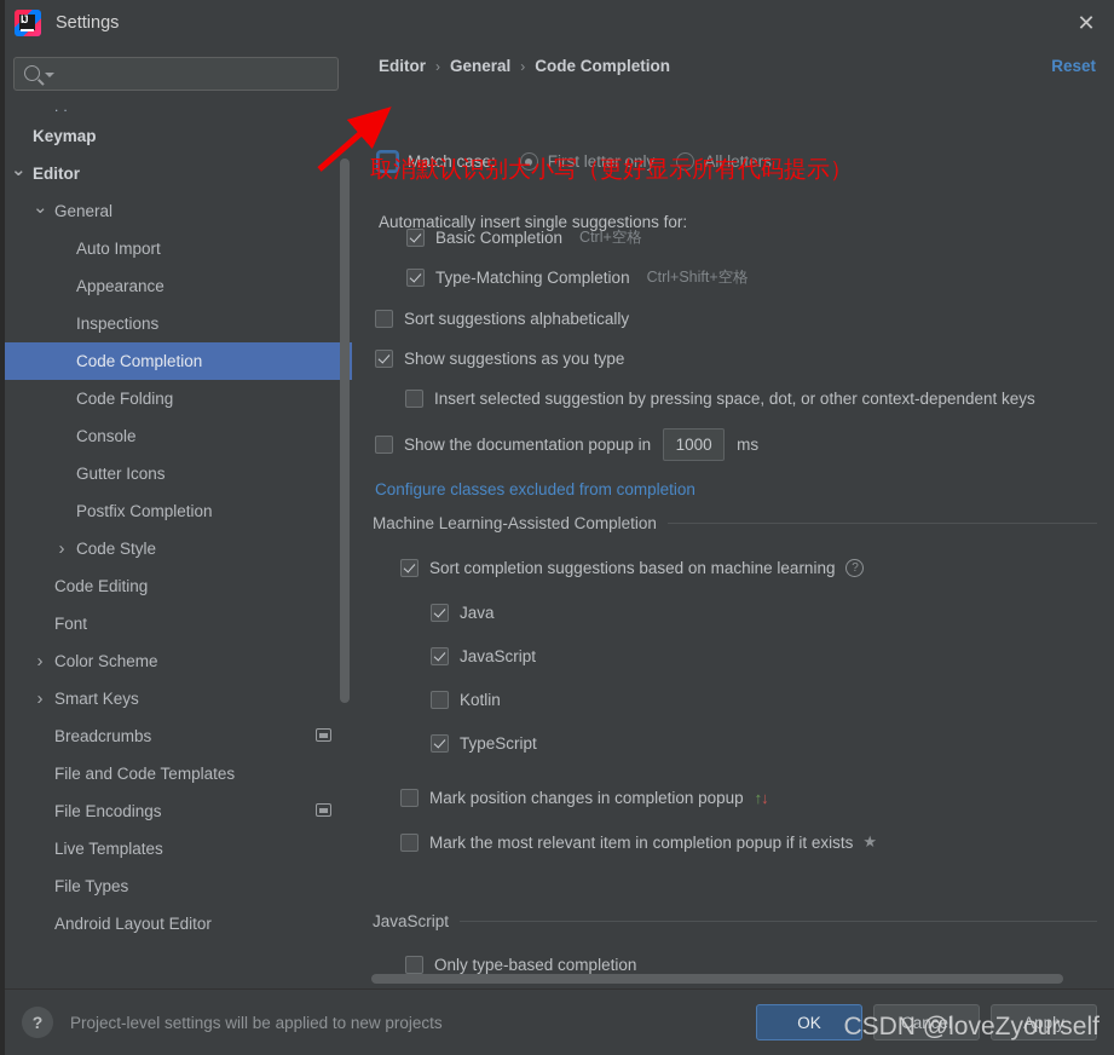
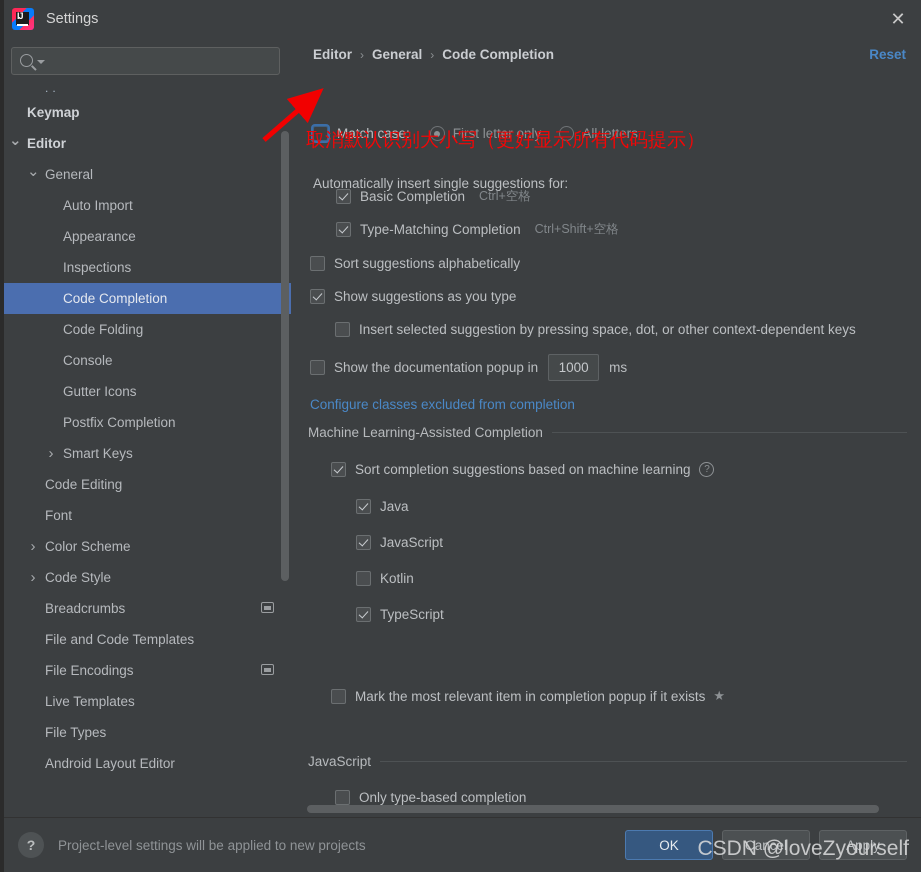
  IJ
  Settings
  ✕
  ..
  Keymap
  ⌄
  Editor
  ⌄
  General
  Auto Import
  Appearance
  Inspections
  Code Completion
  Code Folding
  Console
  Gutter Icons
  Postfix Completion
  ›
- Code Style
+ Smart Keys
  Code Editing
  Font
  ›
  Color Scheme
  ›
- Smart Keys
+ Code Style
  Breadcrumbs
  File and Code Templates
  File Encodings
  Live Templates
  File Types
  Android Layout Editor
  Editor
  ›
  General
  ›
  Code Completion
  Reset
  Match case:
  First letter only
  All letters
  Automatically insert single suggestions for:
  Basic Completion
  Ctrl+空格
  Type-Matching Completion
  Ctrl+Shift+空格
  Sort suggestions alphabetically
  Show suggestions as you type
  Insert selected suggestion by pressing space, dot, or other context-dependent keys
  Show the documentation popup in
  1000
  ms
  Configure classes excluded from completion
  Machine Learning-Assisted Completion
  Sort completion suggestions based on machine learning
  ?
  Java
  JavaScript
  Kotlin
  TypeScript
- Mark position changes in completion popup
- ↑↓
  Mark the most relevant item in completion popup if it exists
  ★
  JavaScript
  Only type-based completion
  ?
  Project-level settings will be applied to new projects
  OK
  Cancel
  Apply
  取消默认识别大小写（更好显示所有代码提示）
  CSDN @loveZyourself
